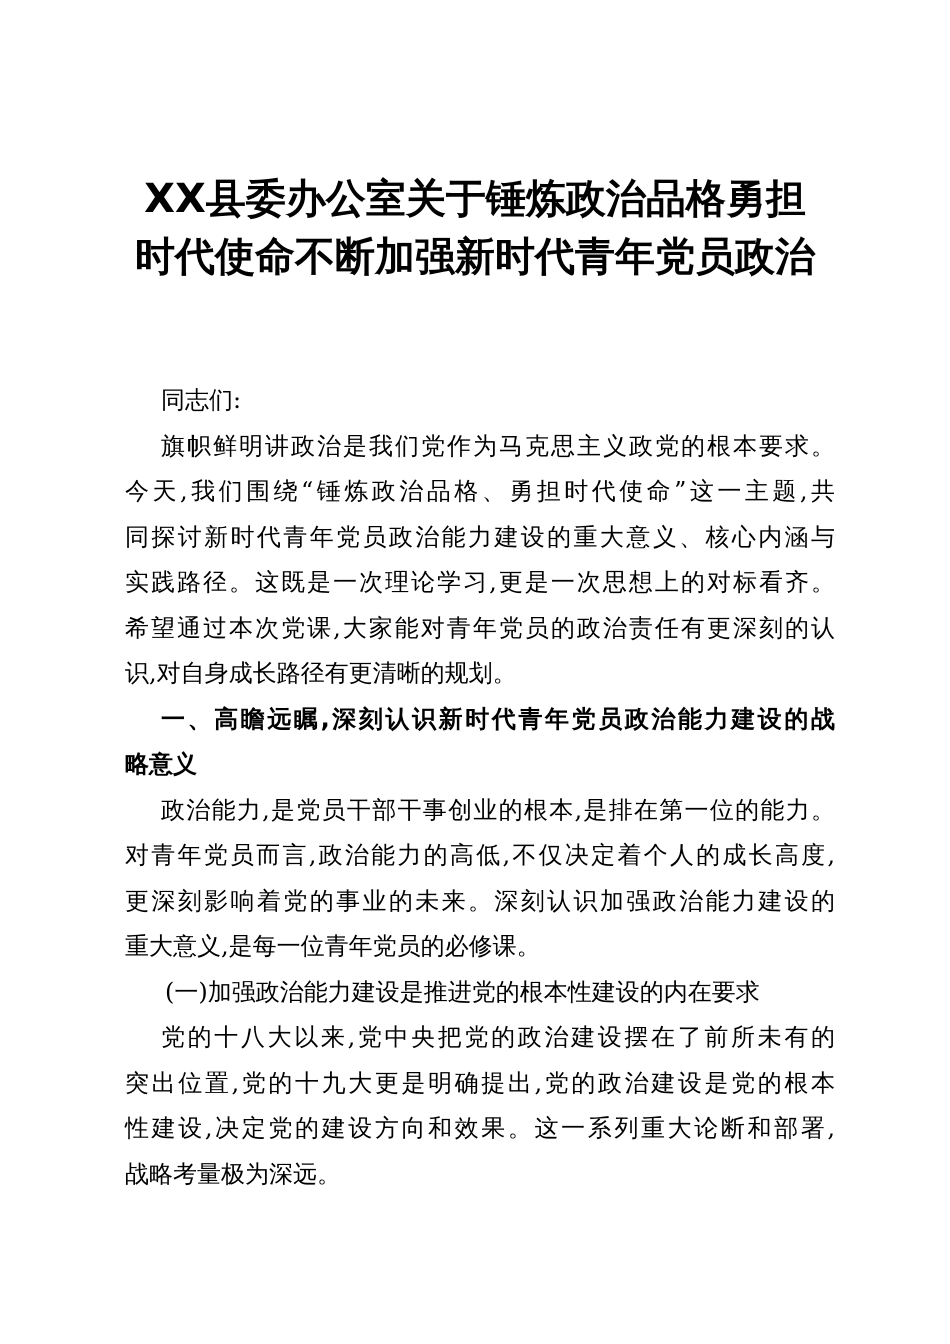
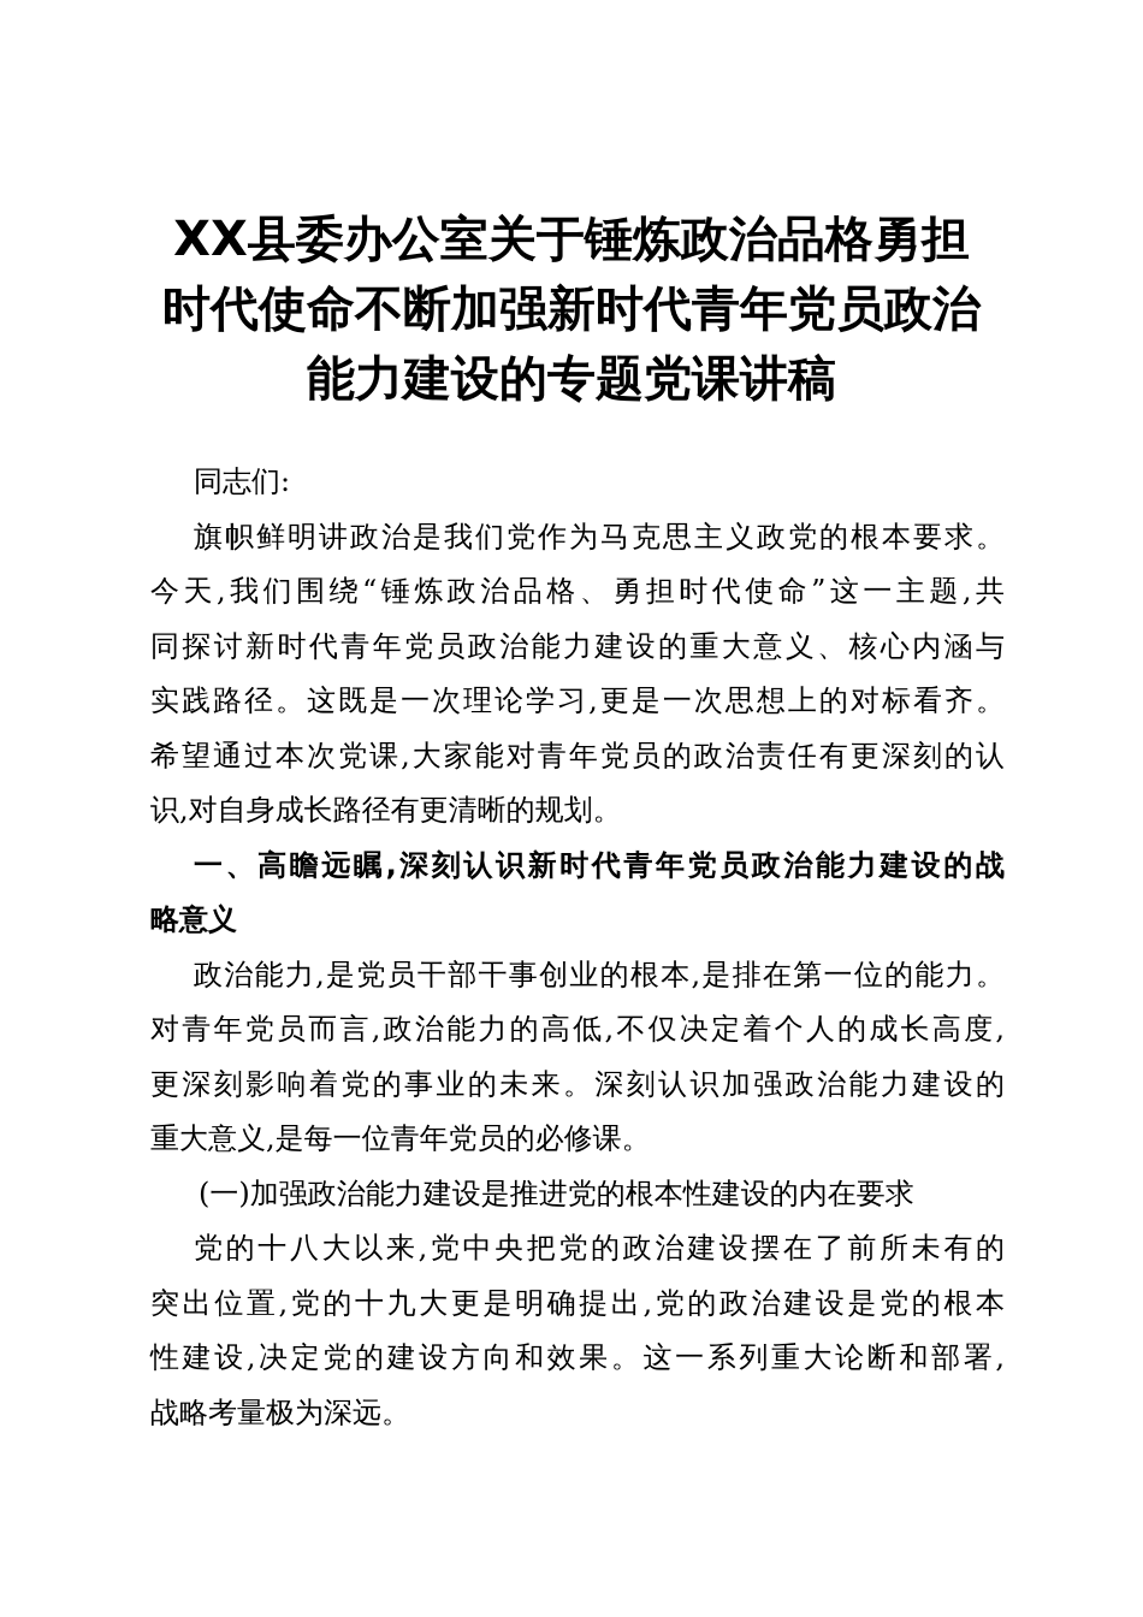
  XX县委办公室关于锤炼政治品格勇担
  时代使命不断加强新时代青年党员政治
+ 能力建设的专题党课讲稿
  同志们:
  旗帜鲜明讲政治是我们党作为马克思主义政党的根本要求。
  今天,我们围绕“锤炼政治品格、勇担时代使命”这一主题,共
  同探讨新时代青年党员政治能力建设的重大意义、核心内涵与
  实践路径。这既是一次理论学习,更是一次思想上的对标看齐。
  希望通过本次党课,大家能对青年党员的政治责任有更深刻的认
  识,对自身成长路径有更清晰的规划。
  一、高瞻远瞩,深刻认识新时代青年党员政治能力建设的战
  略意义
  政治能力,是党员干部干事创业的根本,是排在第一位的能力。
  对青年党员而言,政治能力的高低,不仅决定着个人的成长高度,
  更深刻影响着党的事业的未来。深刻认识加强政治能力建设的
  重大意义,是每一位青年党员的必修课。
  (一)加强政治能力建设是推进党的根本性建设的内在要求
  党的十八大以来,党中央把党的政治建设摆在了前所未有的
  突出位置,党的十九大更是明确提出,党的政治建设是党的根本
  性建设,决定党的建设方向和效果。这一系列重大论断和部署,
  战略考量极为深远。
